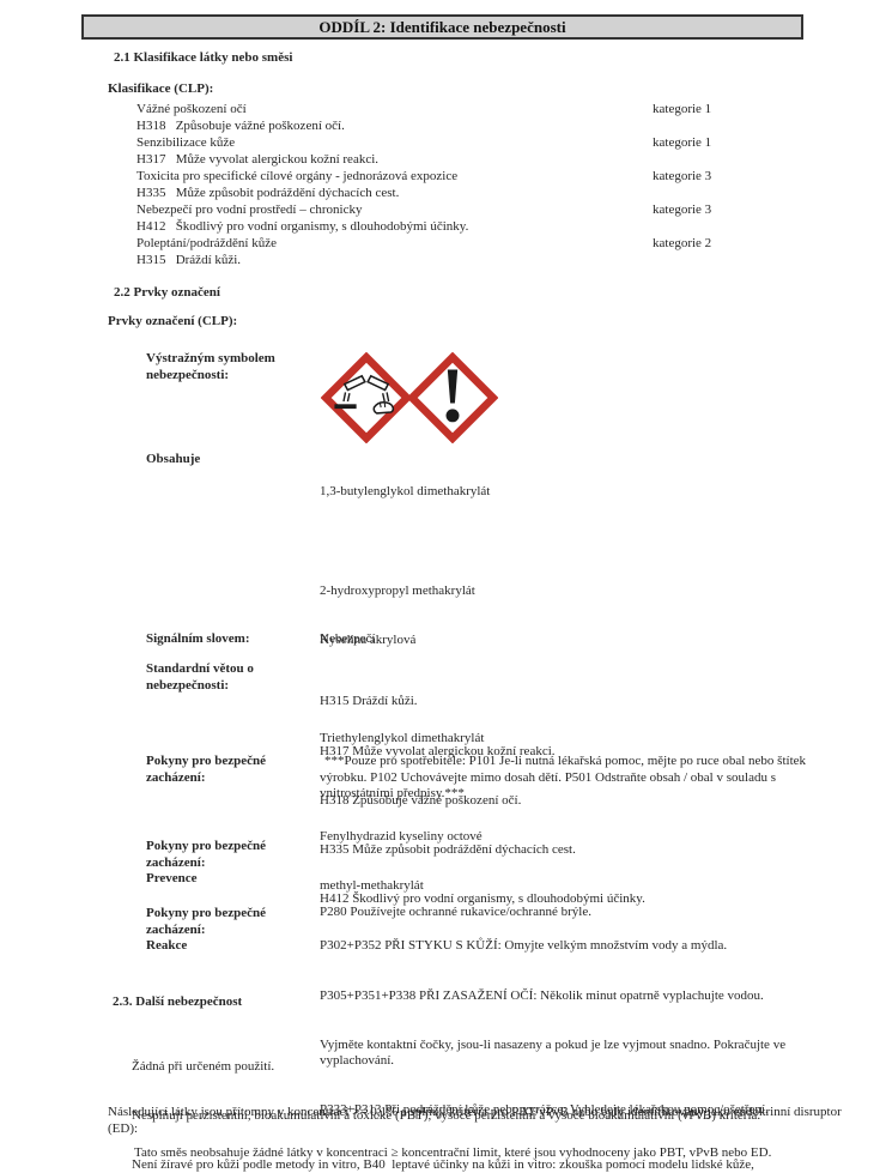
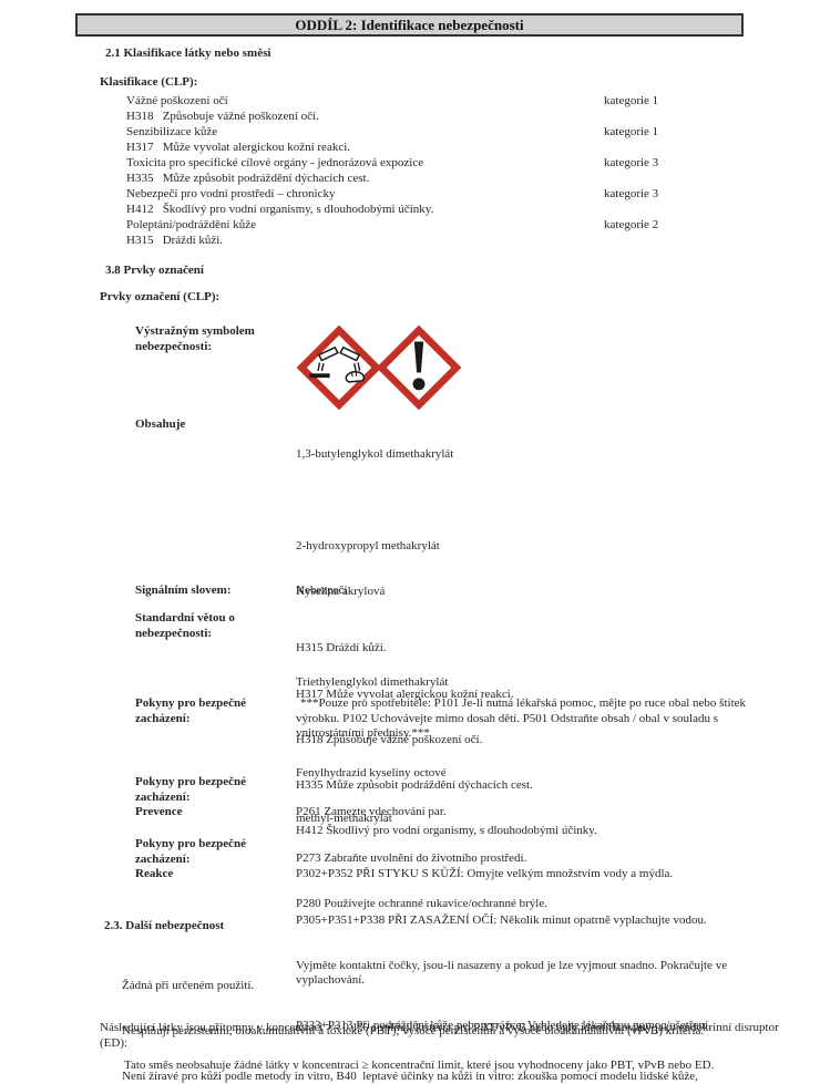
  ODDÍL 2: Identifikace nebezpečnosti
  2.1 Klasifikace látky nebo směsi
  Klasifikace (CLP):
  Vážné poškození očí
  kategorie 1
  H318 Způsobuje vážné poškození očí.
  Senzibilizace kůže
  kategorie 1
  H317 Může vyvolat alergickou kožní reakci.
  Toxicita pro specifické cílové orgány - jednorázová expozice
  kategorie 3
  H335 Může způsobit podráždění dýchacích cest.
  Nebezpečí pro vodní prostředí – chronicky
  kategorie 3
  H412 Škodlivý pro vodní organismy, s dlouhodobými účinky.
  Poleptání/podráždění kůže
  kategorie 2
  H315 Dráždí kůži.
- 2.2 Prvky označení
+ 3.8 Prvky označení
  Prvky označení (CLP):
  Výstražným symbolem
  nebezpečnosti:
  Obsahuje
  1,3-butylenglykol dimethakrylát
  2-hydroxypropyl methakrylát
  Kyselina akrylová
  Triethylenglykol dimethakrylát
  Fenylhydrazid kyseliny octové
  methyl-methakrylát
  Signálním slovem:
  Nebezpečí
  Standardní větou o
  nebezpečnosti:
  H315 Dráždí kůži.
  H317 Může vyvolat alergickou kožní reakci.
  H318 Způsobuje vážné poškození očí.
  H335 Může způsobit podráždění dýchacích cest.
  H412 Škodlivý pro vodní organismy, s dlouhodobými účinky.
  Pokyny pro bezpečné
  zacházení:
  ***Pouze pro spotřebitele: P101 Je-li nutná lékařská pomoc, mějte po ruce obal nebo štítek výrobku. P102 Uchovávejte mimo dosah dětí. P501 Odstraňte obsah / obal v souladu s vnitrostátními předpisy.***
  Pokyny pro bezpečné
  zacházení:
  Prevence
+ P261 Zamezte vdechování par.
+ P273 Zabraňte uvolnění do životního prostředí.
  P280 Používejte ochranné rukavice/ochranné brýle.
  Pokyny pro bezpečné
  zacházení:
  Reakce
  P302+P352 PŘI STYKU S KŮŽÍ: Omyjte velkým množstvím vody a mýdla.
  P305+P351+P338 PŘI ZASAŽENÍ OČÍ: Několik minut opatrně vyplachujte vodou.
  Vyjměte kontaktní čočky, jsou-li nasazeny a pokud je lze vyjmout snadno. Pokračujte ve vyplachování.
  P333+P313 Při podráždění kůže nebo vyrážce: Vyhledejte lékařskou pomoc/ošetření.
  2.3. Další nebezpečnost
  Žádná při určeném použití.
  Nesplňují perzistentní, bioakumulativní a toxické (PBT), vysoce perzistentní a vysoce bioakumulativní (vPvB) kritéria.
  Následující látky jsou přítomny v koncentraci >= 0,1% a splňují kritéria pro PBT/vPvB nebo byly identifikovány jako endokrinní disruptor (ED):
  Tato směs neobsahuje žádné látky v koncentraci ≥ koncentrační limit, které jsou vyhodnoceny jako PBT, vPvB nebo ED.
